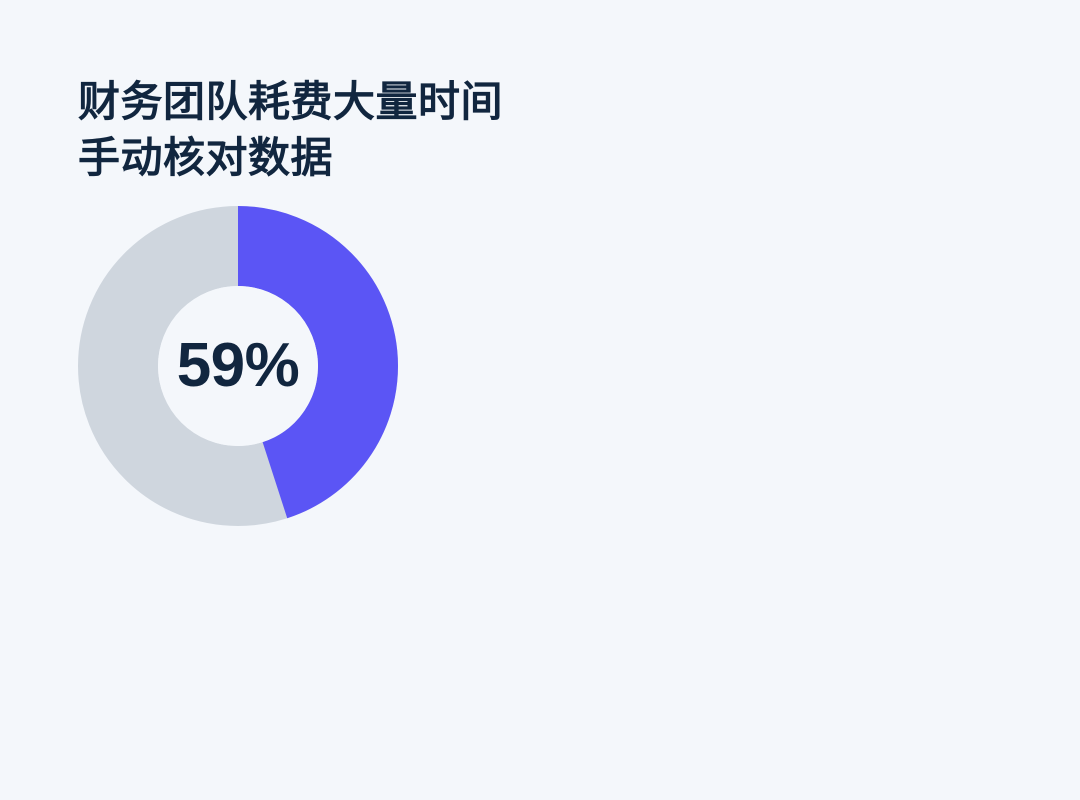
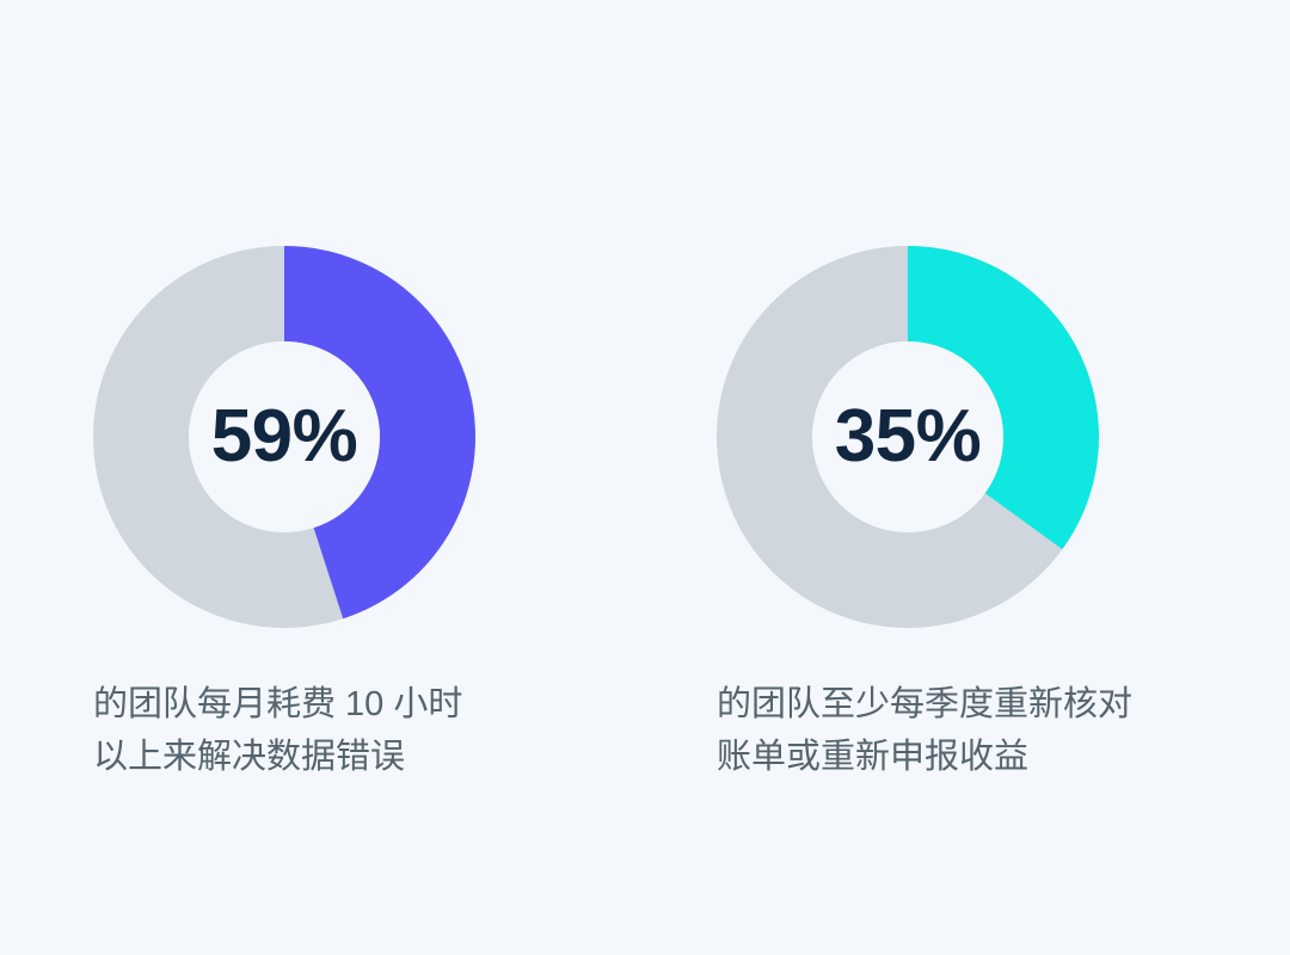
- 财务团队耗费大量时间
- 手动核对数据
  59%
+ 的团队每月耗费 10 小时
+ 以上来解决数据错误
+ 35%
+ 的团队至少每季度重新核对
+ 账单或重新申报收益
